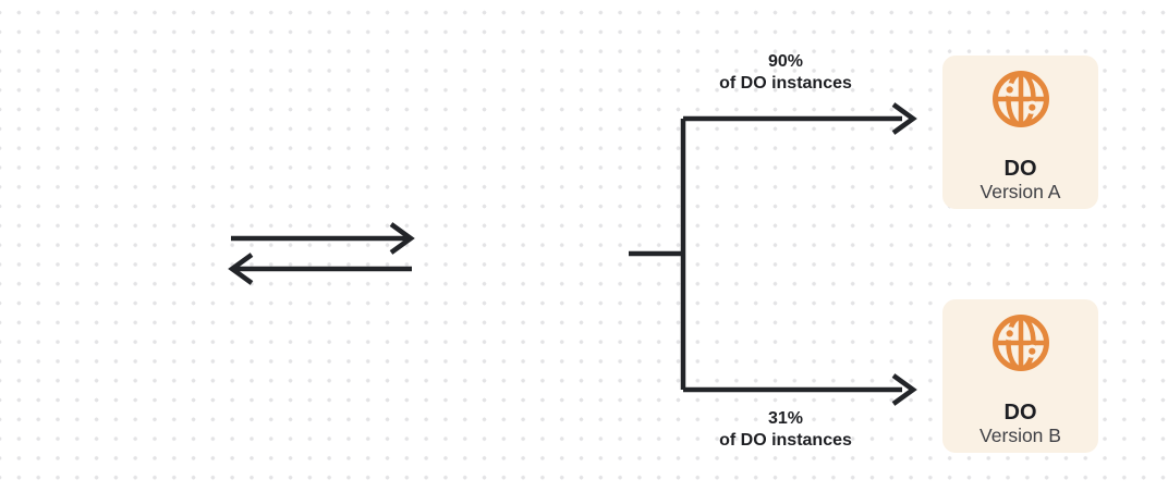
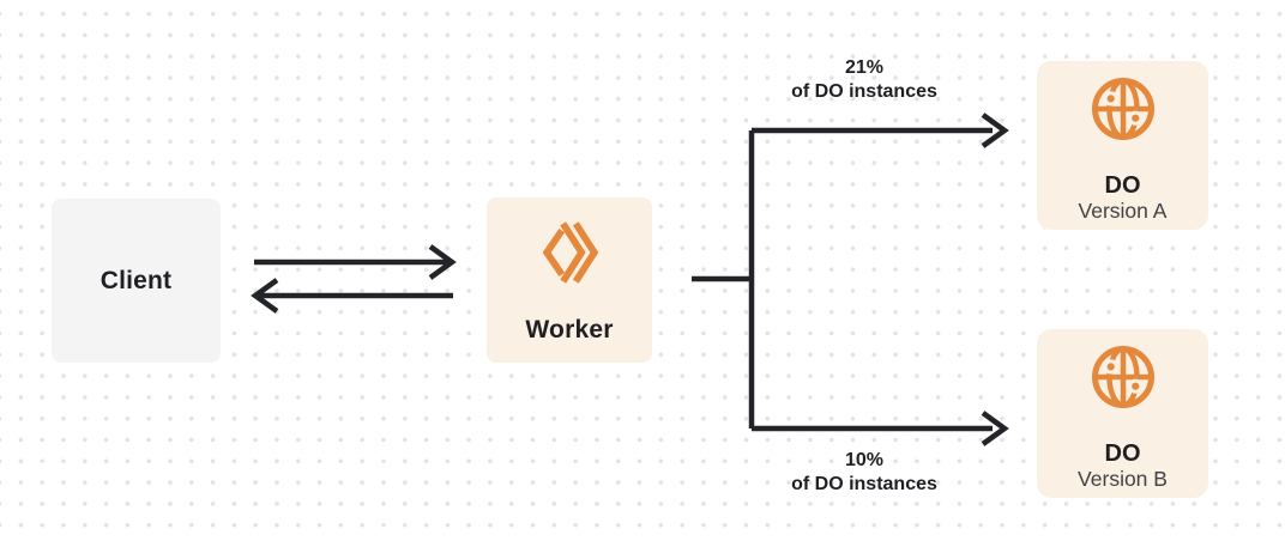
+ Client
+ Worker
- 90%
+ 21%
  of DO instances
- 31%
+ 10%
  of DO instances
  DO
  Version A
  DO
  Version B
